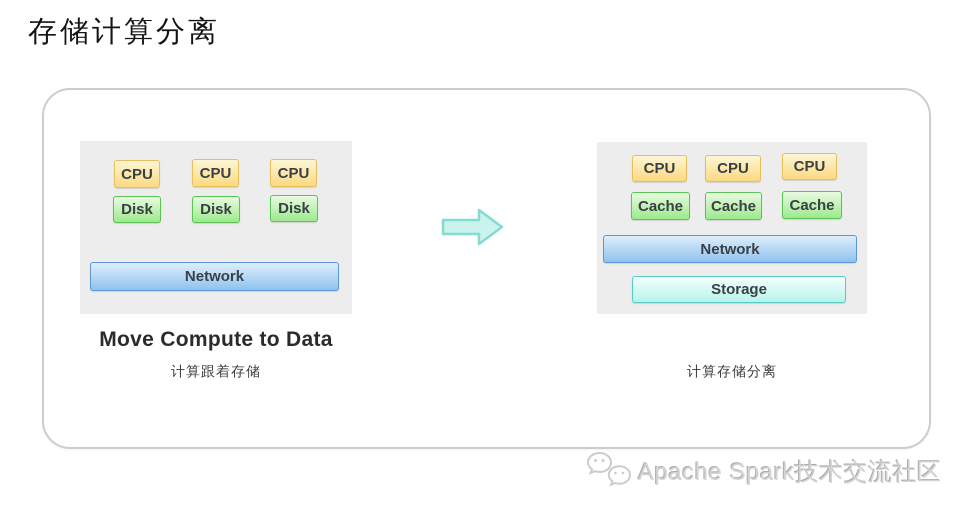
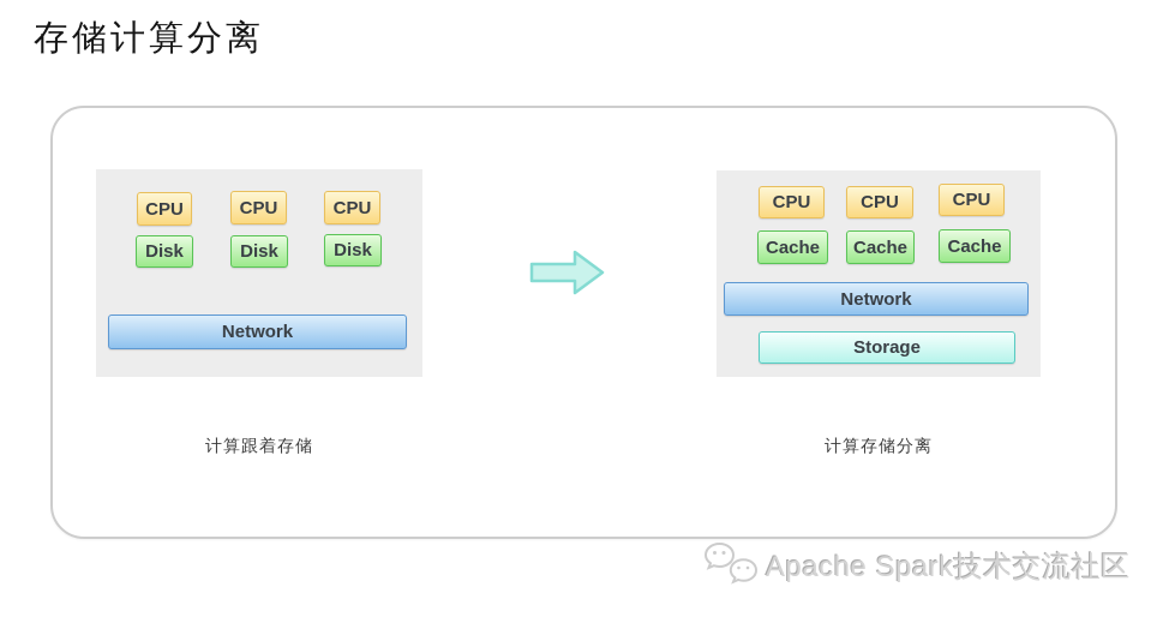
  存储计算分离
  CPU
  CPU
  CPU
  Disk
  Disk
  Disk
  Network
  CPU
  CPU
  CPU
  Cache
  Cache
  Cache
  Network
  Storage
- Move Compute to Data
  计算跟着存储
  计算存储分离
  Apache Spark技术交流社区
